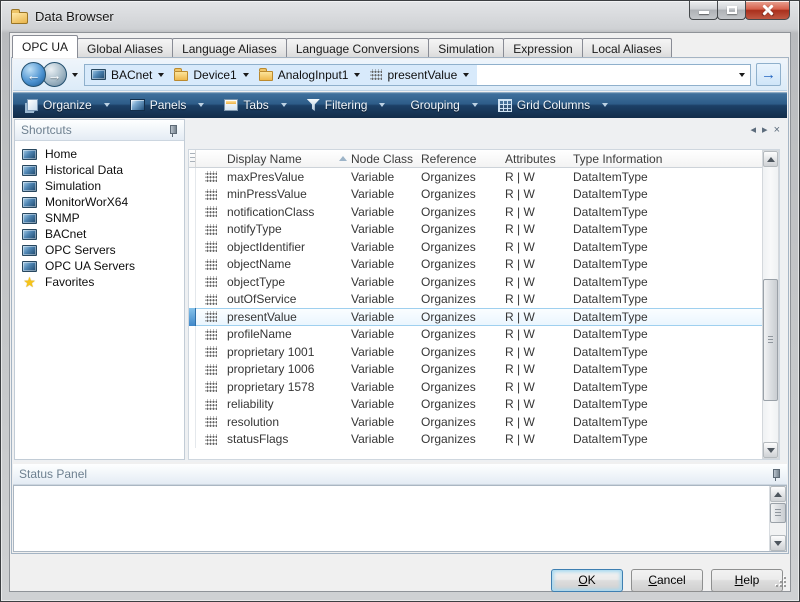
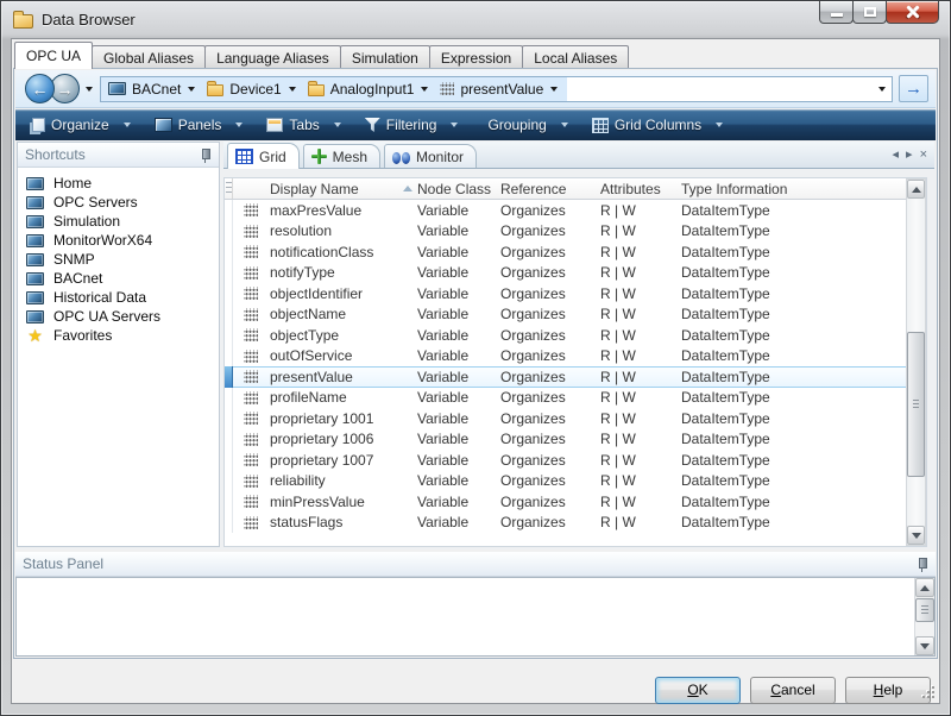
  Data Browser
  OPC UA
  Global Aliases
  Language Aliases
- Language Conversions
  Simulation
  Expression
  Local Aliases
  ←
  →
  BACnet
  Device1
  AnalogInput1
  presentValue
  →
  Organize
  Panels
  Tabs
  Filtering
  Grouping
  Grid Columns
  Shortcuts
  Home
- Historical Data
+ OPC Servers
  Simulation
  MonitorWorX64
  SNMP
  BACnet
- OPC Servers
+ Historical Data
  OPC UA Servers
  Favorites
+ Grid
+ Mesh
+ Monitor
  ◂
  ▸
  ×
  Display Name
  Node Class
  Reference
  Attributes
  Type Information
  maxPresValue
  Variable
  Organizes
  R | W
  DataItemType
- minPressValue
+ resolution
  Variable
  Organizes
  R | W
  DataItemType
  notificationClass
  Variable
  Organizes
  R | W
  DataItemType
  notifyType
  Variable
  Organizes
  R | W
  DataItemType
  objectIdentifier
  Variable
  Organizes
  R | W
  DataItemType
  objectName
  Variable
  Organizes
  R | W
  DataItemType
  objectType
  Variable
  Organizes
  R | W
  DataItemType
  outOfService
  Variable
  Organizes
  R | W
  DataItemType
  presentValue
  Variable
  Organizes
  R | W
  DataItemType
  profileName
  Variable
  Organizes
  R | W
  DataItemType
  proprietary 1001
  Variable
  Organizes
  R | W
  DataItemType
  proprietary 1006
  Variable
  Organizes
  R | W
  DataItemType
- proprietary 1578
+ proprietary 1007
  Variable
  Organizes
  R | W
  DataItemType
  reliability
  Variable
  Organizes
  R | W
  DataItemType
- resolution
+ minPressValue
  Variable
  Organizes
  R | W
  DataItemType
  statusFlags
  Variable
  Organizes
  R | W
  DataItemType
  Status Panel
  OK
  Cancel
  Help
